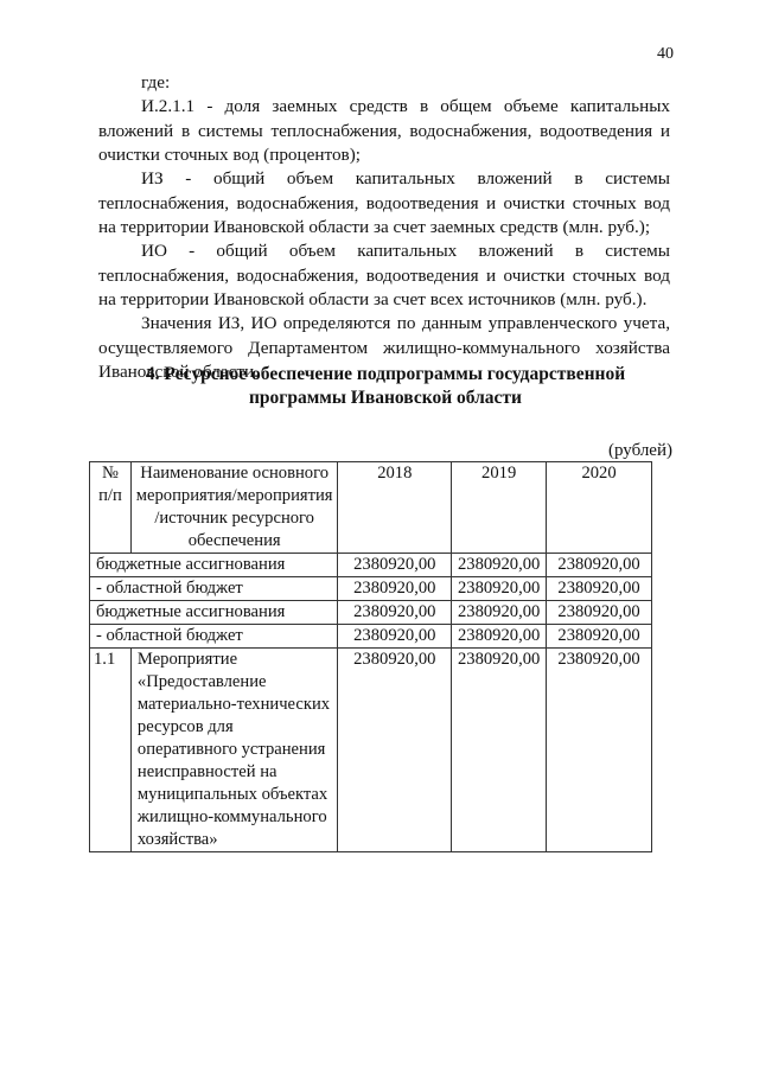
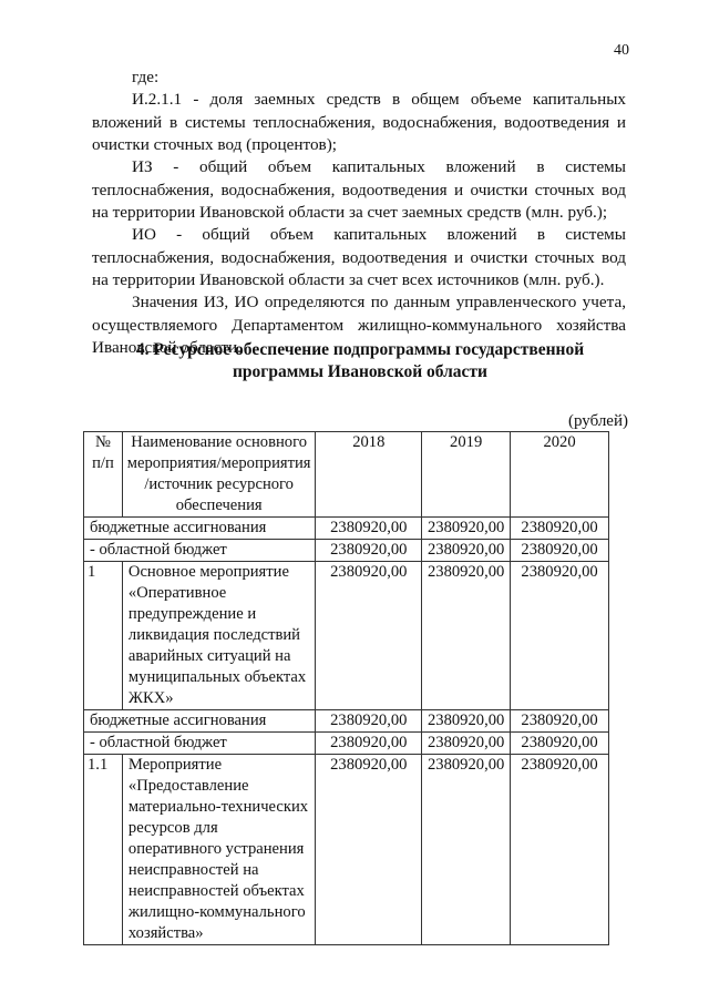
  40
  где:
  И.2.1.1 - доля заемных средств в общем объеме капитальных вложений в системы теплоснабжения, водоснабжения, водоотведения и очистки сточных вод (процентов);
  ИЗ - общий объем капитальных вложений в системы теплоснабжения, водоснабжения, водоотведения и очистки сточных вод на территории Ивановской области за счет заемных средств (млн. руб.);
  ИО - общий объем капитальных вложений в системы теплоснабжения, водоснабжения, водоотведения и очистки сточных вод на территории Ивановской области за счет всех источников (млн. руб.).
  Значения ИЗ, ИО определяются по данным управленческого учета, осуществляемого Департаментом жилищно-коммунального хозяйства Ивановской области.
  4. Ресурсное обеспечение подпрограммы государственной программы Ивановской области
  (рублей)
  № п/п	Наименование основного мероприятия/мероприятия /источник ресурсного обеспечения	2018	2019	2020
  бюджетные ассигнования	2380920,00	2380920,00	2380920,00
  - областной бюджет	2380920,00	2380920,00	2380920,00
+ 1	Основное мероприятие «Оперативное предупреждение и ликвидация последствий аварийных ситуаций на муниципальных объектах ЖКХ»	2380920,00	2380920,00	2380920,00
  бюджетные ассигнования	2380920,00	2380920,00	2380920,00
  - областной бюджет	2380920,00	2380920,00	2380920,00
- 1.1	Мероприятие «Предоставление материально-технических ресурсов для оперативного устранения неисправностей на муниципальных объектах жилищно-коммунального хозяйства»	2380920,00	2380920,00	2380920,00
+ 1.1	Мероприятие «Предоставление материально-технических ресурсов для оперативного устранения неисправностей на неисправностей объектах жилищно-коммунального хозяйства»	2380920,00	2380920,00	2380920,00
